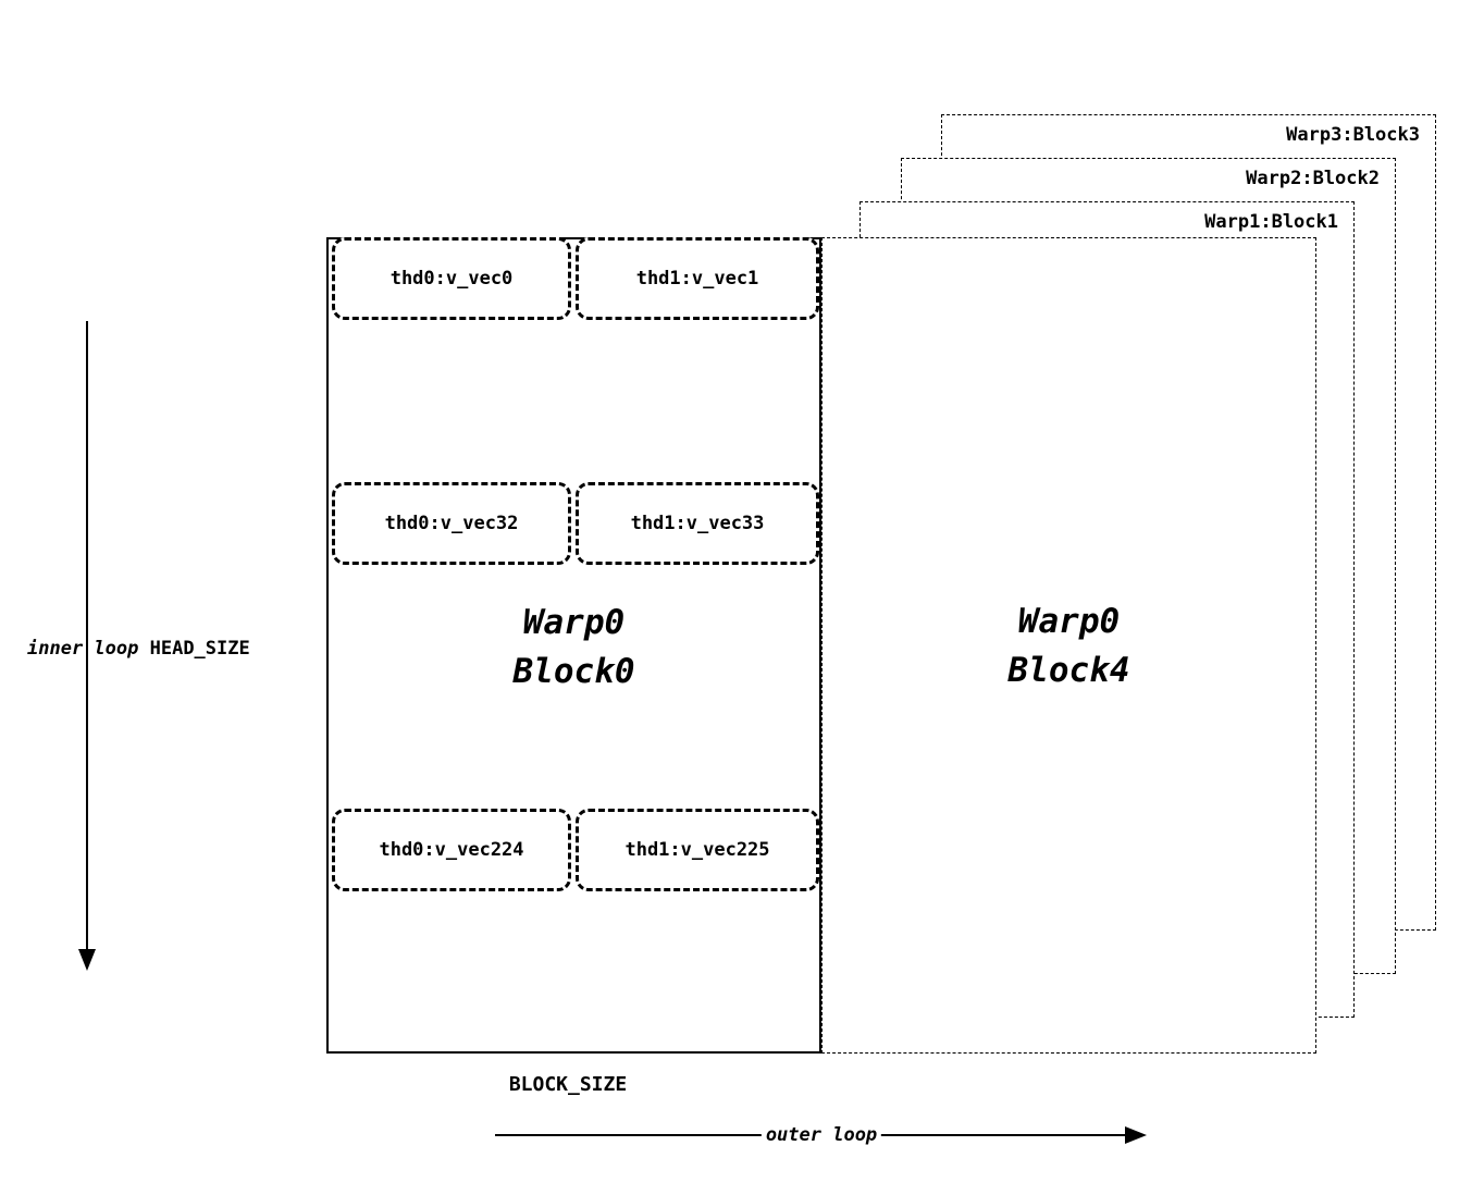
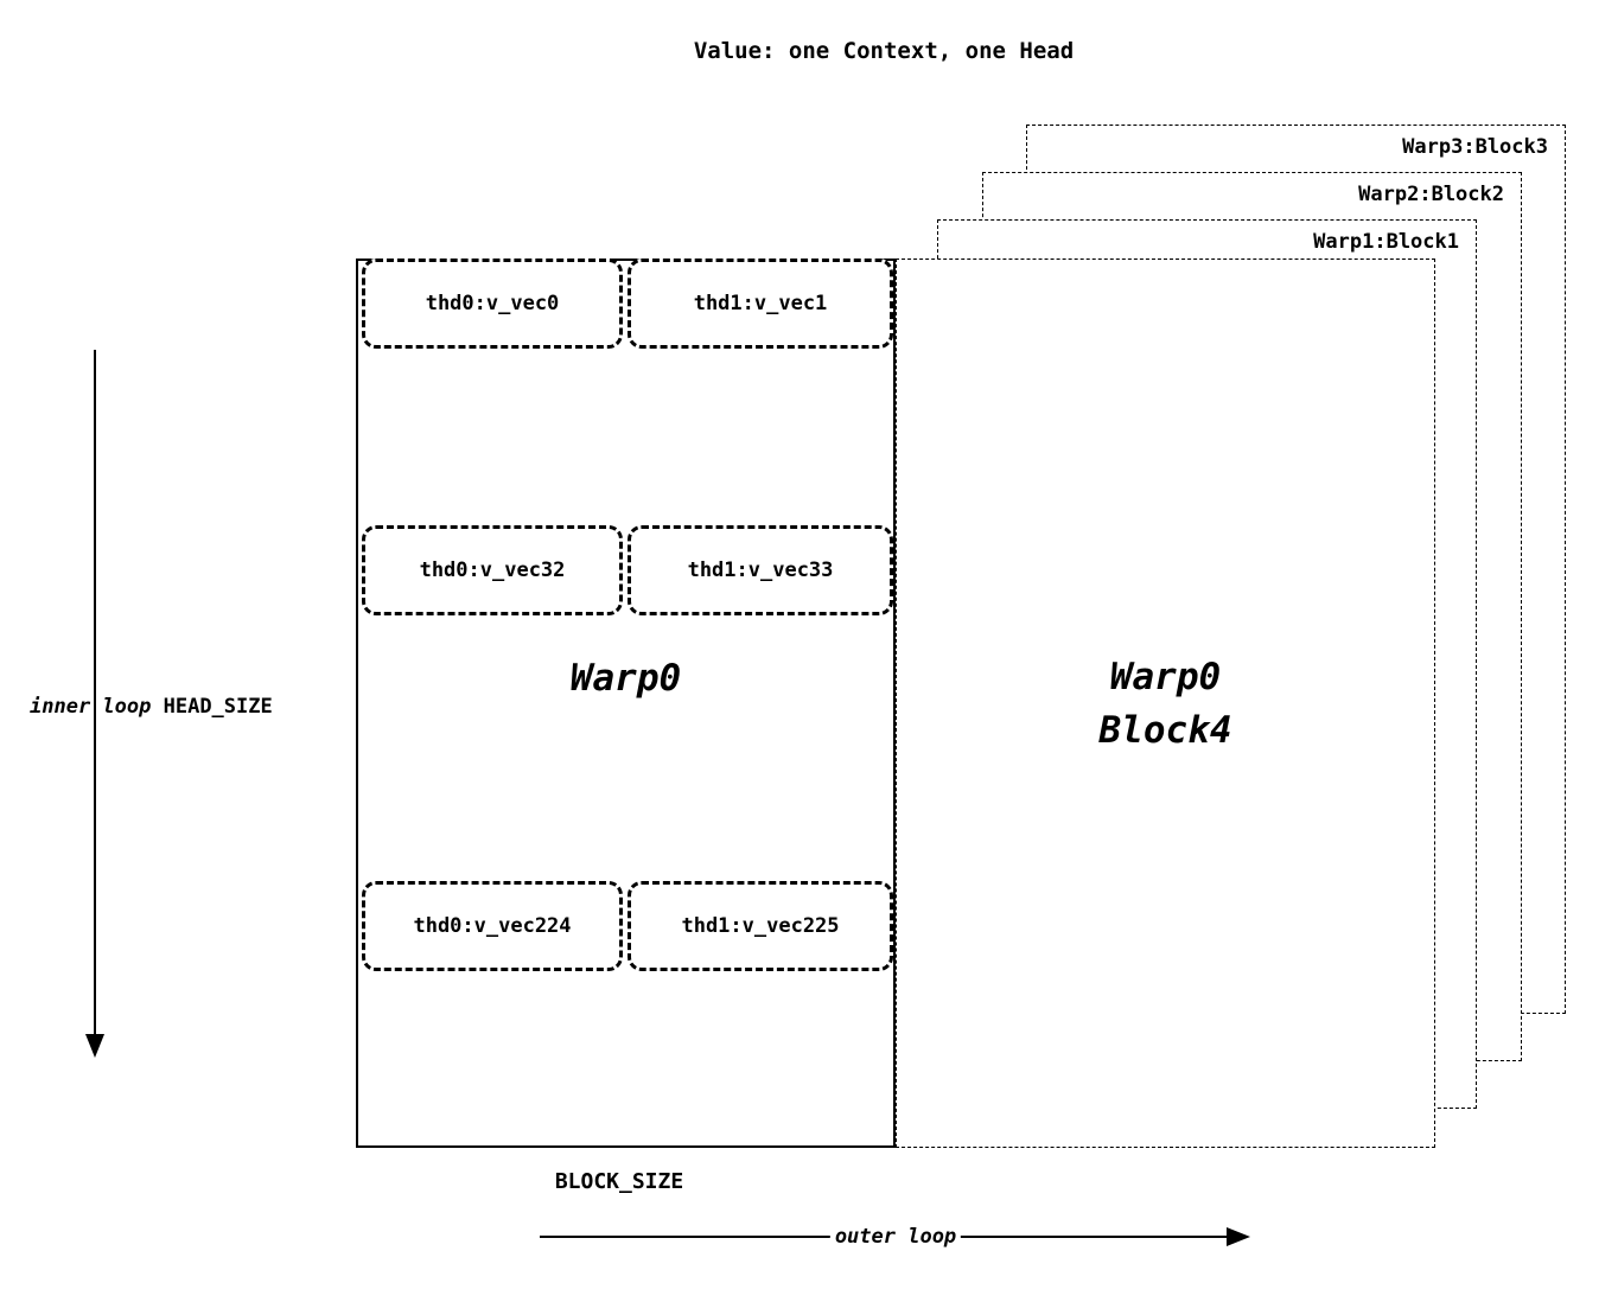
+ Value: one Context, one Head
  Warp3:Block3
  Warp2:Block2
  Warp1:Block1
  Warp0
  Block4
  thd0:v_vec0
  thd1:v_vec1
  thd0:v_vec32
  thd1:v_vec33
  Warp0
- Block0
  thd0:v_vec224
  thd1:v_vec225
  inner loop HEAD_SIZE
  BLOCK_SIZE
  outer loop
